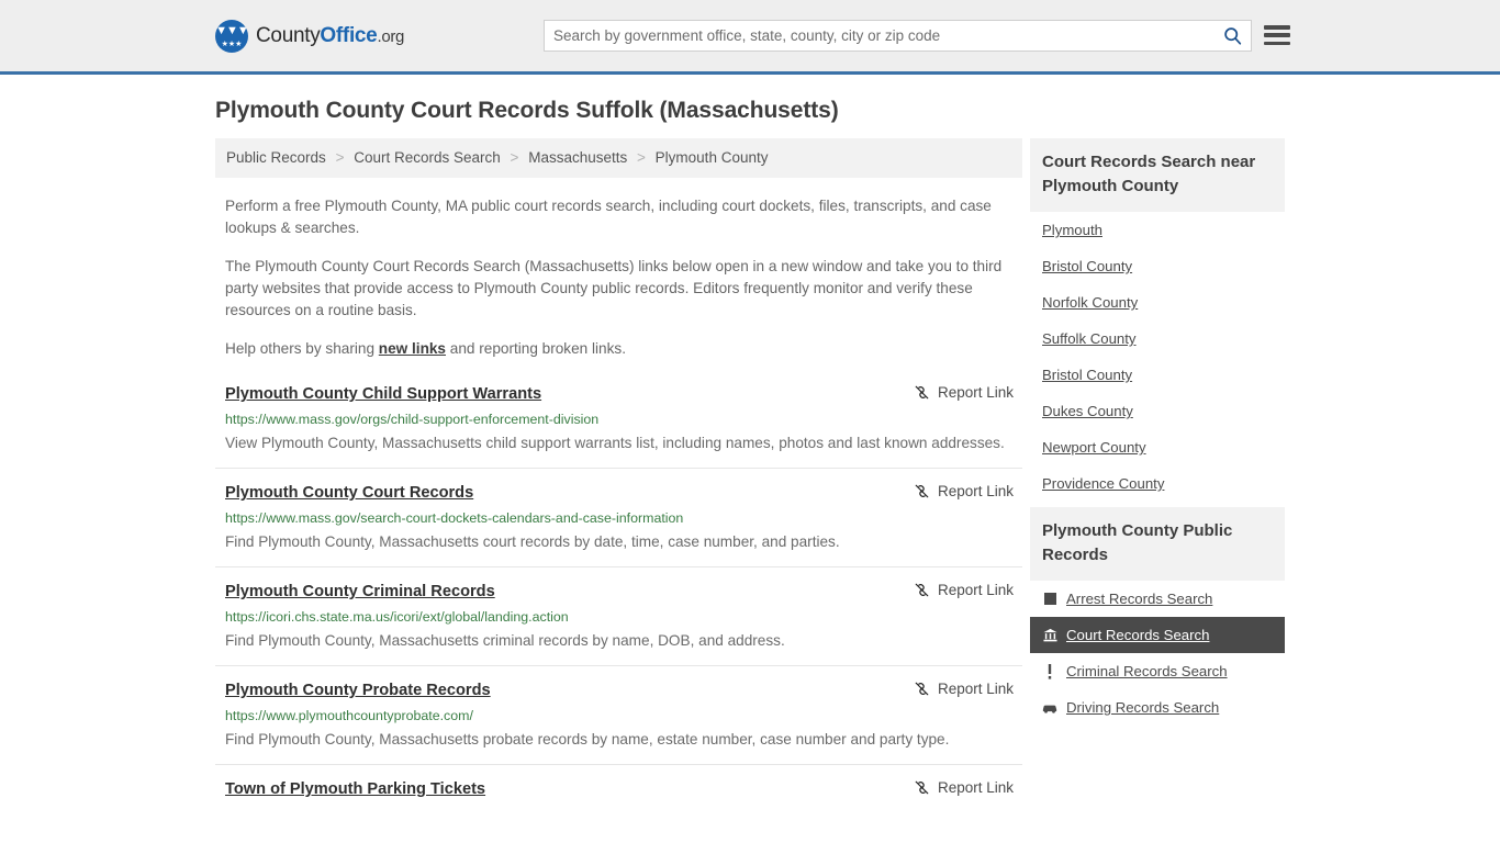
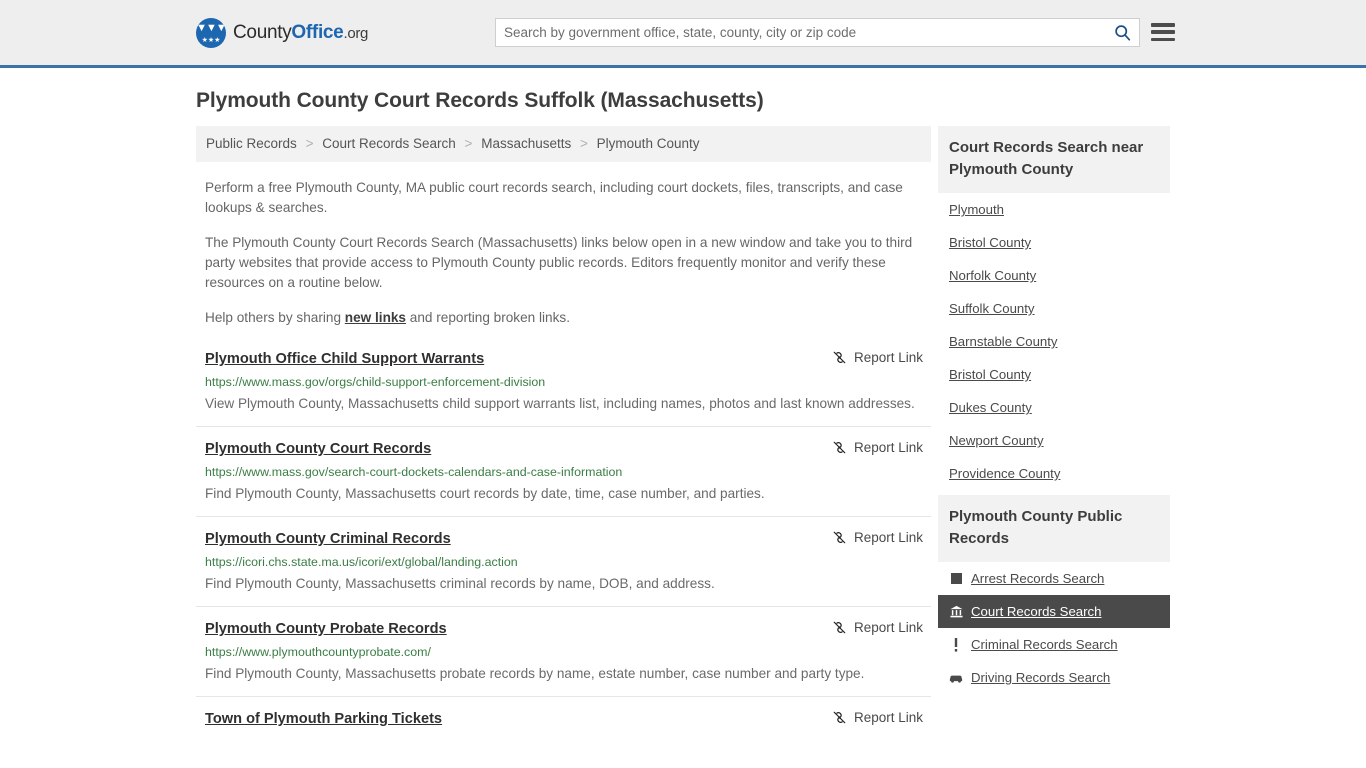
  ▼▼▼
  CountyOffice.org
  Search by government office, state, county, city or zip code
  Plymouth County Court Records Suffolk (Massachusetts)
  Public Records > Court Records Search > Massachusetts > Plymouth County
  Perform a free Plymouth County, MA public court records search, including court dockets, files, transcripts, and case lookups & searches.
- The Plymouth County Court Records Search (Massachusetts) links below open in a new window and take you to third party websites that provide access to Plymouth County public records. Editors frequently monitor and verify these resources on a routine basis.
+ The Plymouth County Court Records Search (Massachusetts) links below open in a new window and take you to third party websites that provide access to Plymouth County public records. Editors frequently monitor and verify these resources on a routine below.
  Help others by sharing new links and reporting broken links.
- Plymouth County Child Support Warrants
+ Plymouth Office Child Support Warrants
  Report Link
  https://www.mass.gov/orgs/child-support-enforcement-division
  View Plymouth County, Massachusetts child support warrants list, including names, photos and last known addresses.
  Plymouth County Court Records
  Report Link
  https://www.mass.gov/search-court-dockets-calendars-and-case-information
  Find Plymouth County, Massachusetts court records by date, time, case number, and parties.
  Plymouth County Criminal Records
  Report Link
  https://icori.chs.state.ma.us/icori/ext/global/landing.action
  Find Plymouth County, Massachusetts criminal records by name, DOB, and address.
  Plymouth County Probate Records
  Report Link
  https://www.plymouthcountyprobate.com/
  Find Plymouth County, Massachusetts probate records by name, estate number, case number and party type.
  Town of Plymouth Parking Tickets
  Report Link
  Court Records Search near Plymouth County
  Plymouth
  Bristol County
  Norfolk County
  Suffolk County
+ Barnstable County
  Bristol County
  Dukes County
  Newport County
  Providence County
  Plymouth County Public Records
  Arrest Records Search
  Court Records Search
  Criminal Records Search
  Driving Records Search
